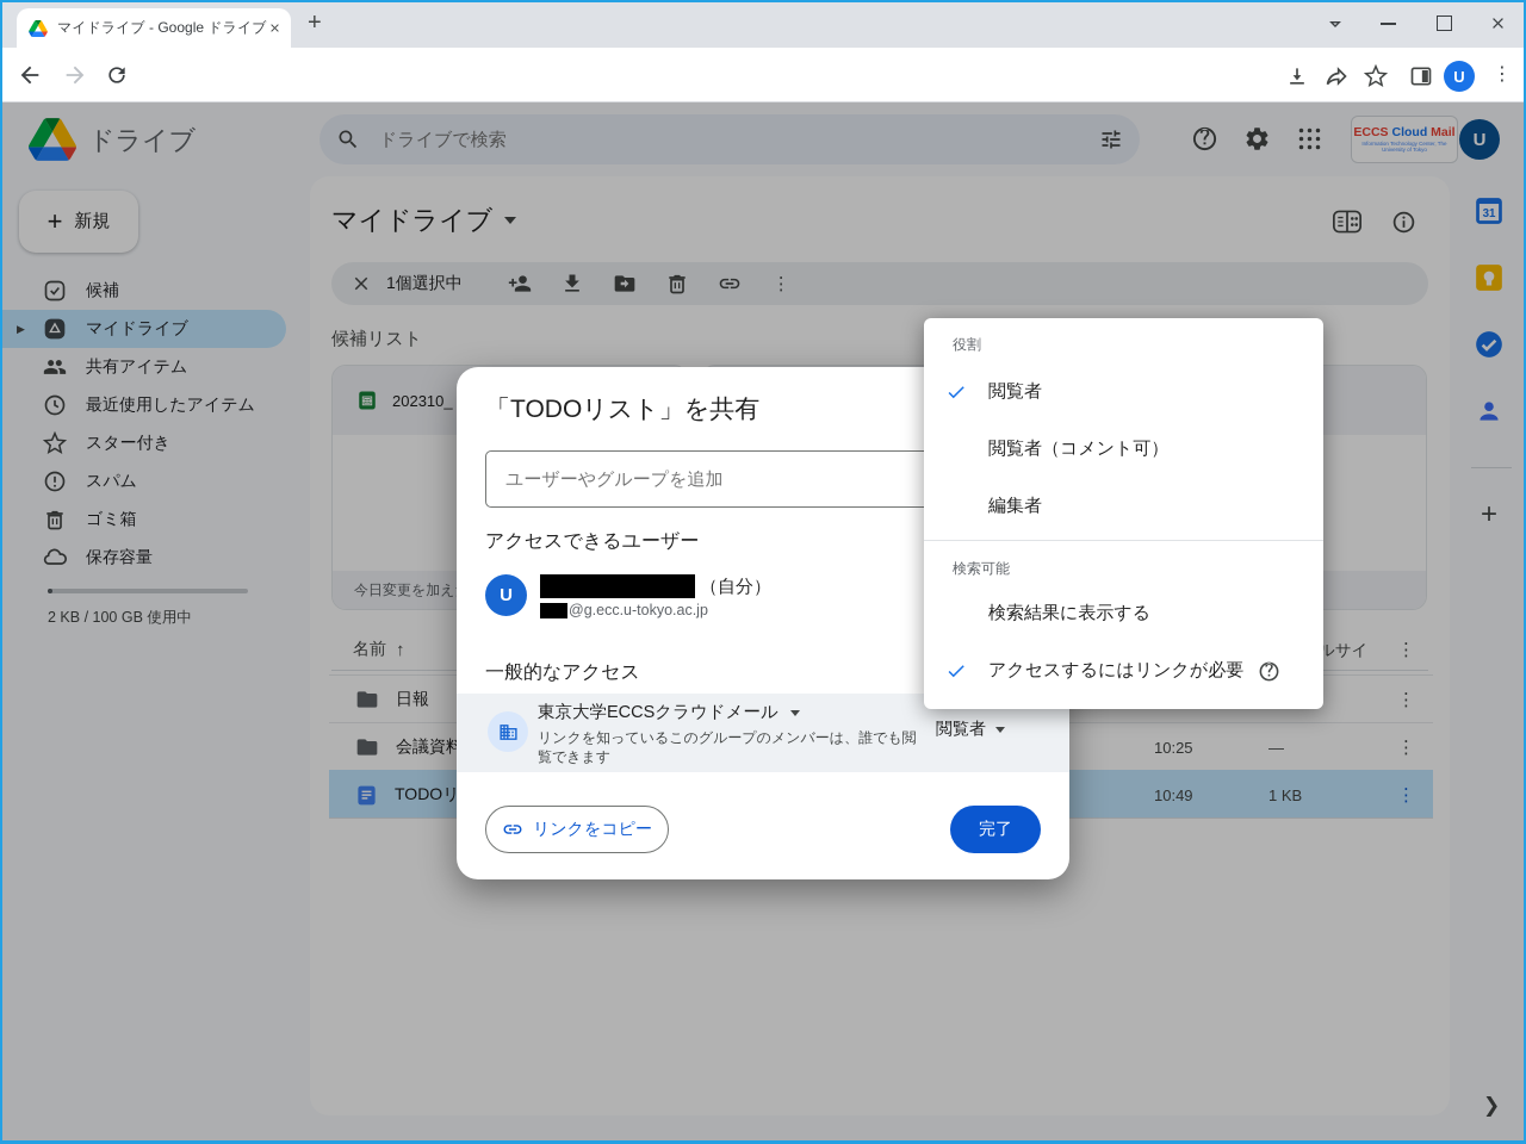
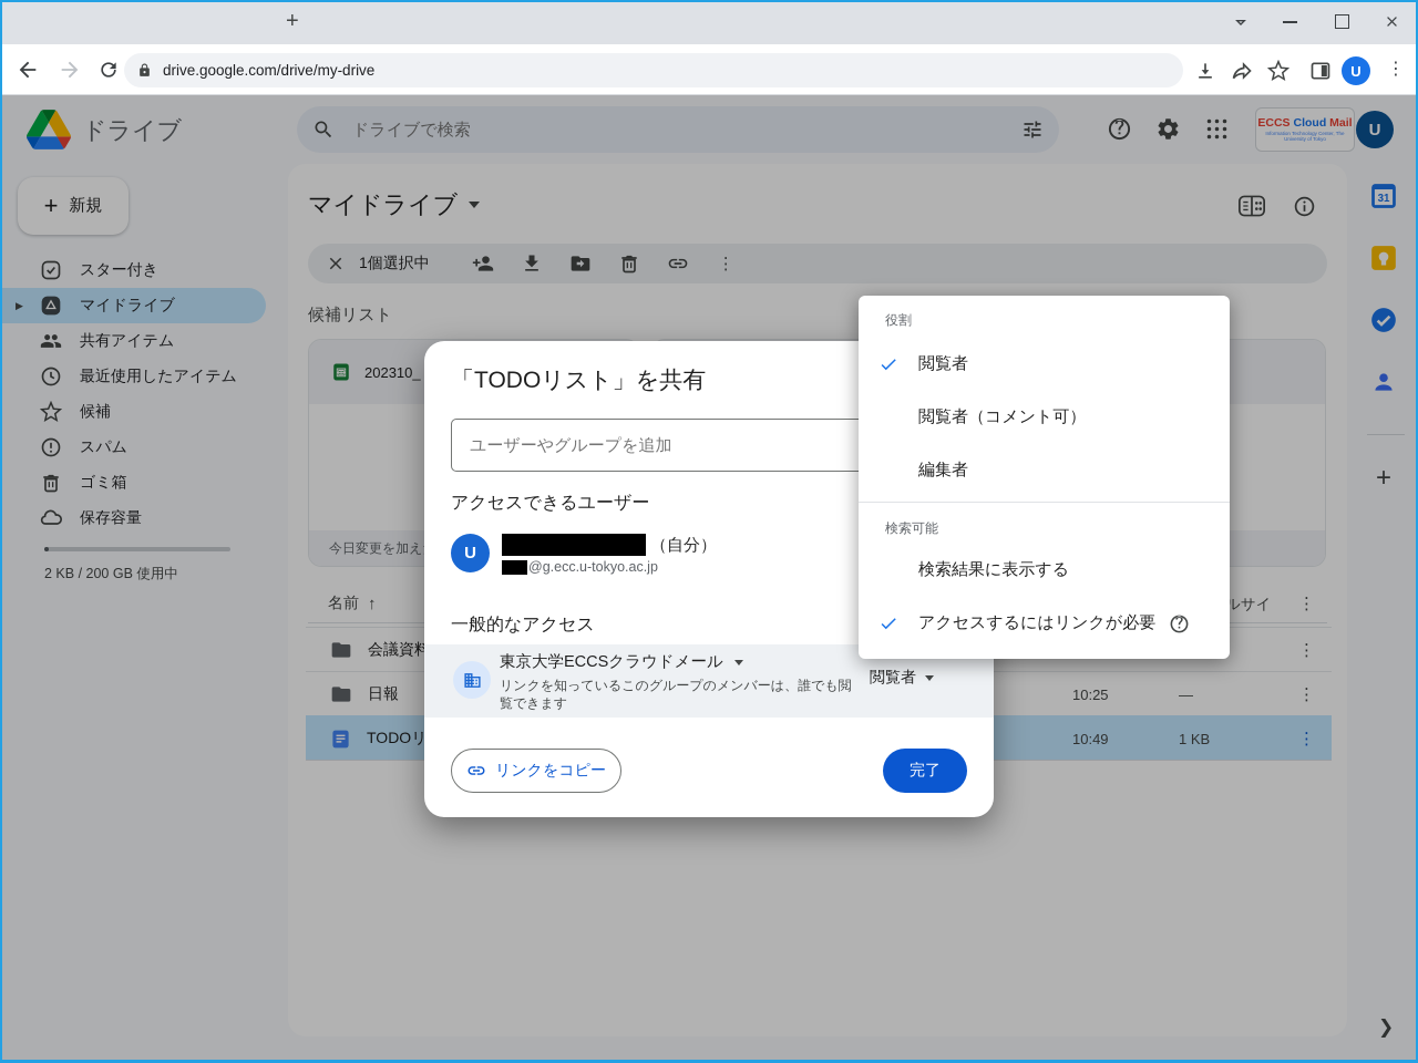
- マイドライブ - Google ドライブ
  +
+ drive.google.com/drive/my-drive
  U
  ⋮
  ドライブ
  ドライブで検索
  ECCS Cloud Mail
  U
  +
  新規
- 候補
+ スター付き
  ▶
  マイドライブ
  共有アイテム
  最近使用したアイテム
- スター付き
+ 候補
  スパム
  ゴミ箱
  保存容量
- 2 KB / 100 GB 使用中
+ 2 KB / 200 GB 使用中
  マイドライブ
  1個選択中
  ⋮
  候補リスト
  202310_
  今日変更を加え
  名前
  ↑
  ルサイ
  ⋮
- 日報
+ 会議資料
  ⋮
- 会議資料
+ 日報
  10:25
  —
  ⋮
  TODOリ
  10:49
  1 KB
  ⋮
  31
  +
  ❯
  「TODOリスト」を共有
  ユーザーやグループを追加
  アクセスできるユーザー
  U
  （自分）
  @g.ecc.u-tokyo.ac.jp
  一般的なアクセス
  東京大学ECCSクラウドメール
  リンクを知っているこのグループのメンバーは、誰でも閲
  覧できます
  閲覧者
  リンクをコピー
  完了
  役割
  閲覧者
  閲覧者（コメント可）
  編集者
  検索可能
  検索結果に表示する
  アクセスするにはリンクが必要
